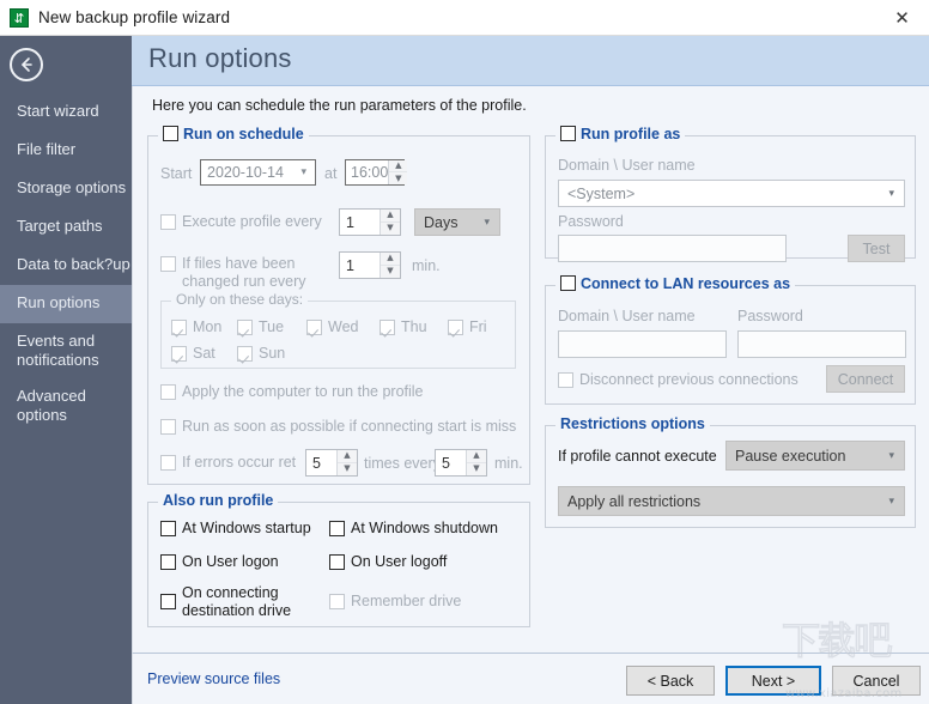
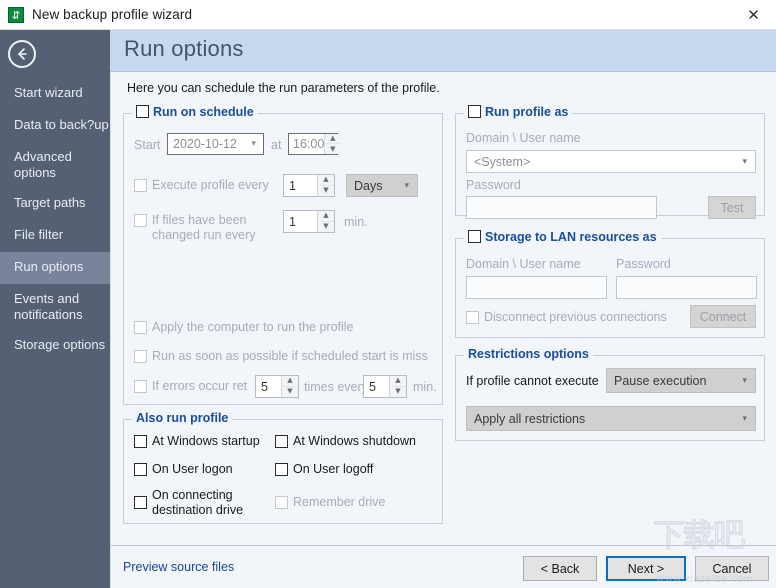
  ↓
  ↑
  New backup profile wizard
  ✕
  Start wizard
- File filter
+ Data to back?up
- Storage options
+ Advanced options
  Target paths
- Data to back?up
+ File filter
  Run options
  Events and notifications
- Advanced options
+ Storage options
  Run options
  Here you can schedule the run parameters of the profile.
  Run on schedule
  Start
- 2020-10-14
+ 2020-10-12
  ▾
  at
  16:00
  ▲
  ▼
  Execute profile every
  1
  ▲
  ▼
  Days
  ▾
  If files have been
  changed run every
  1
  ▲
  ▼
  min.
- Only on these days:
- Mon
- Tue
- Wed
- Thu
- Fri
- Sat
- Sun
  Apply the computer to run the profile
- Run as soon as possible if connecting start is miss
+ Run as soon as possible if scheduled start is miss
  If errors occur ret
  5
  ▲
  ▼
  times ever
  5
  ▲
  ▼
  min.
  Also run profile
  At Windows startup
  At Windows shutdown
  On User logon
  On User logoff
  On connecting
  destination drive
  Remember drive
  Run profile as
  Domain \ User name
  <System>
  ▾
  Password
  Test
- Connect to LAN resources as
+ Storage to LAN resources as
  Domain \ User name
  Password
  Disconnect previous connections
  Connect
  Restrictions options
  If profile cannot execute
  Pause execution
  ▾
  Apply all restrictions
  ▾
  Preview source files
  < Back
  Next >
  Cancel
  下载吧
  www.xiazaiba.com
